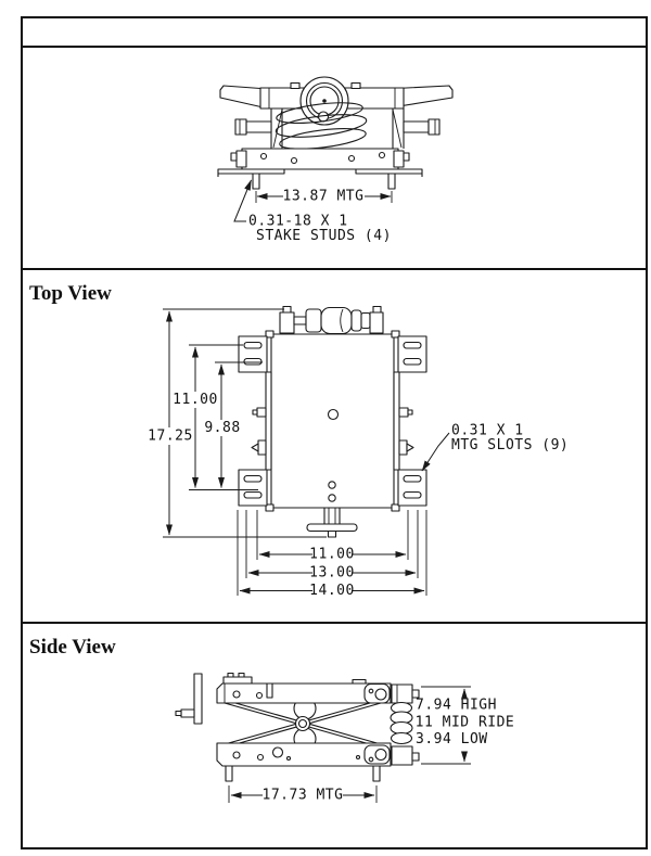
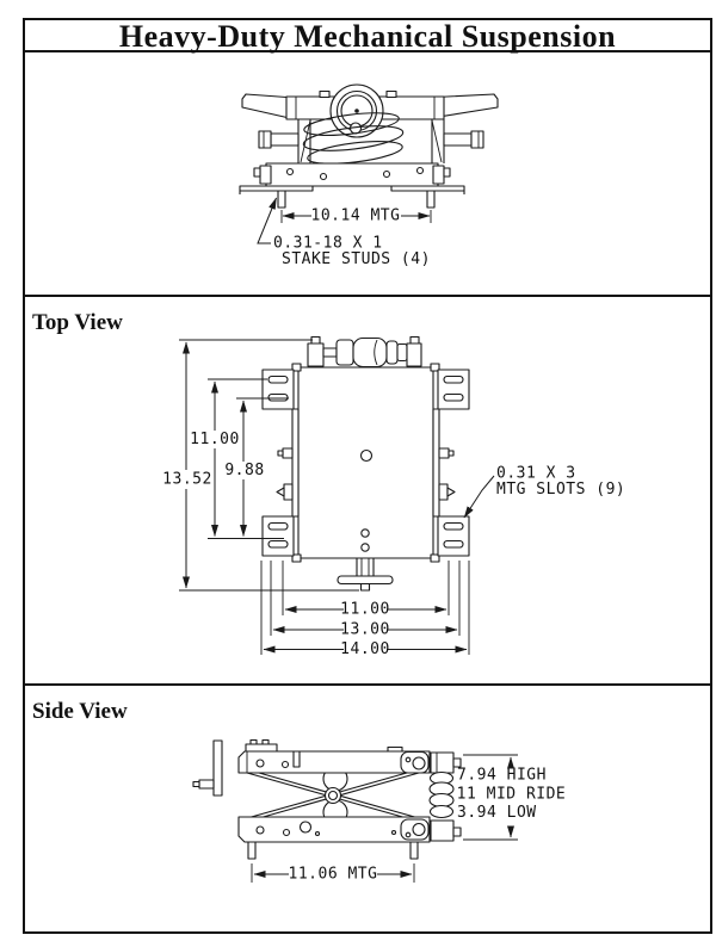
+ Heavy-Duty Mechanical Suspension
  Top View
  Side View
- 13.87 MTG
+ 10.14 MTG
  0.31-18 X 1
  STAKE STUDS (4)
- 17.25
+ 13.52
  11.00
  9.88
  11.00
  13.00
  14.00
- 0.31 X 1
+ 0.31 X 3
  MTG SLOTS (9)
  7.94 HIGH
  .11 MID RIDE
  3.94 LOW
- 17.73 MTG
+ 11.06 MTG
